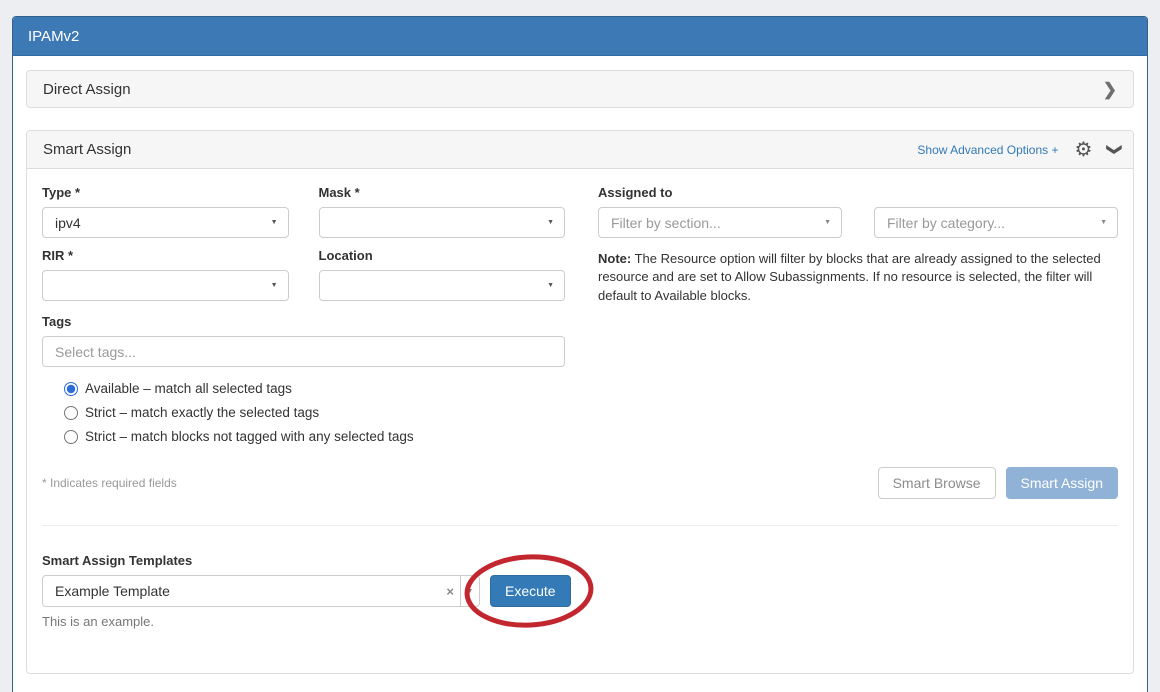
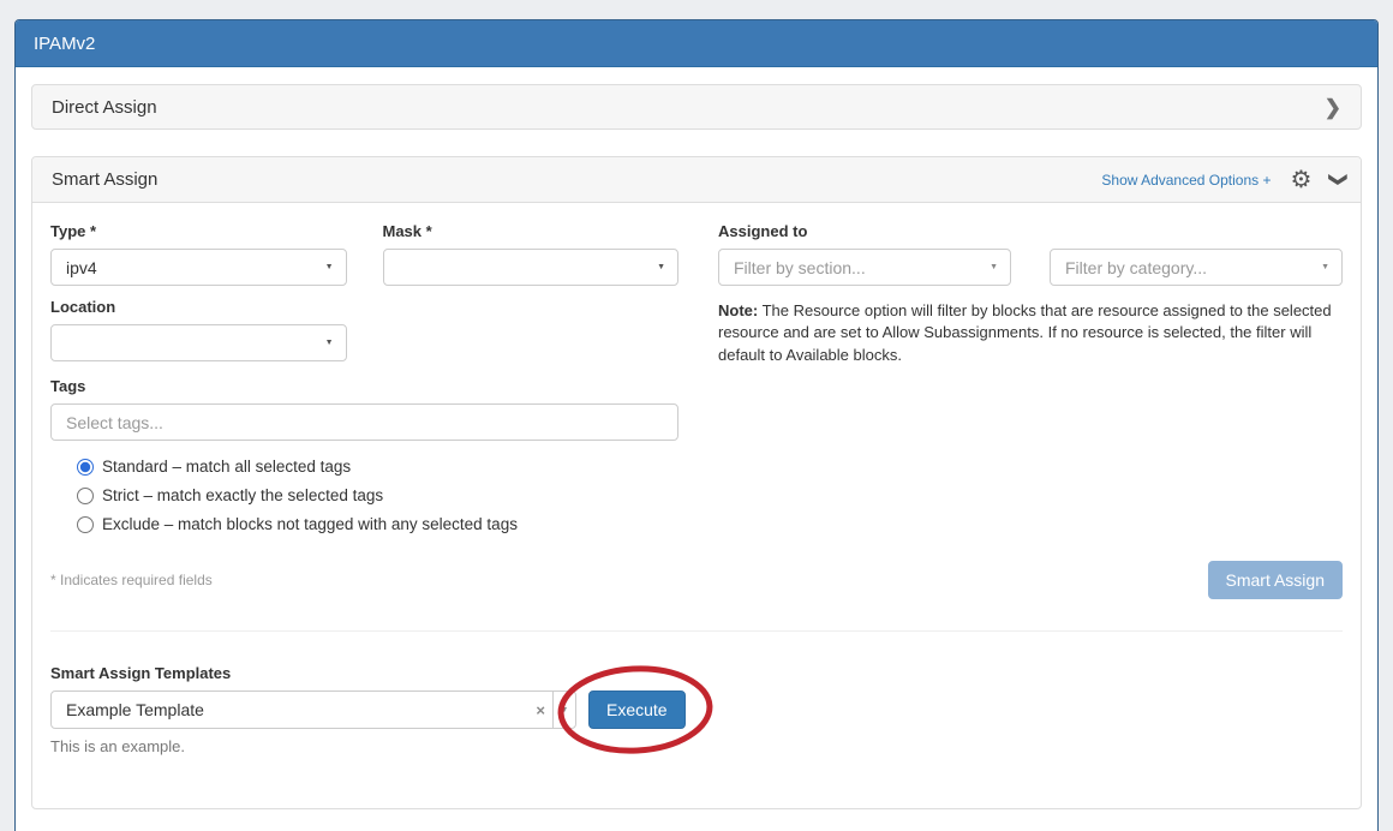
  IPAMv2
  Direct Assign
  ❯
  Smart Assign
  Show Advanced Options +
  ⚙
  Type *
  ipv4
  Mask *
- RIR *
  Location
  Tags
  Select tags...
- Available – match all selected tags
+ Standard – match all selected tags
  Strict – match exactly the selected tags
- Strict – match blocks not tagged with any selected tags
+ Exclude – match blocks not tagged with any selected tags
  Assigned to
  Filter by section...
  Filter by category...
- Note: The Resource option will filter by blocks that are already assigned to the selected resource and are set to Allow Subassignments. If no resource is selected, the filter will default to Available blocks.
+ Note: The Resource option will filter by blocks that are resource assigned to the selected resource and are set to Allow Subassignments. If no resource is selected, the filter will default to Available blocks.
  * Indicates required fields
- Smart Browse
  Smart Assign
  Smart Assign Templates
  Example Template
  ×
  Execute
  This is an example.
